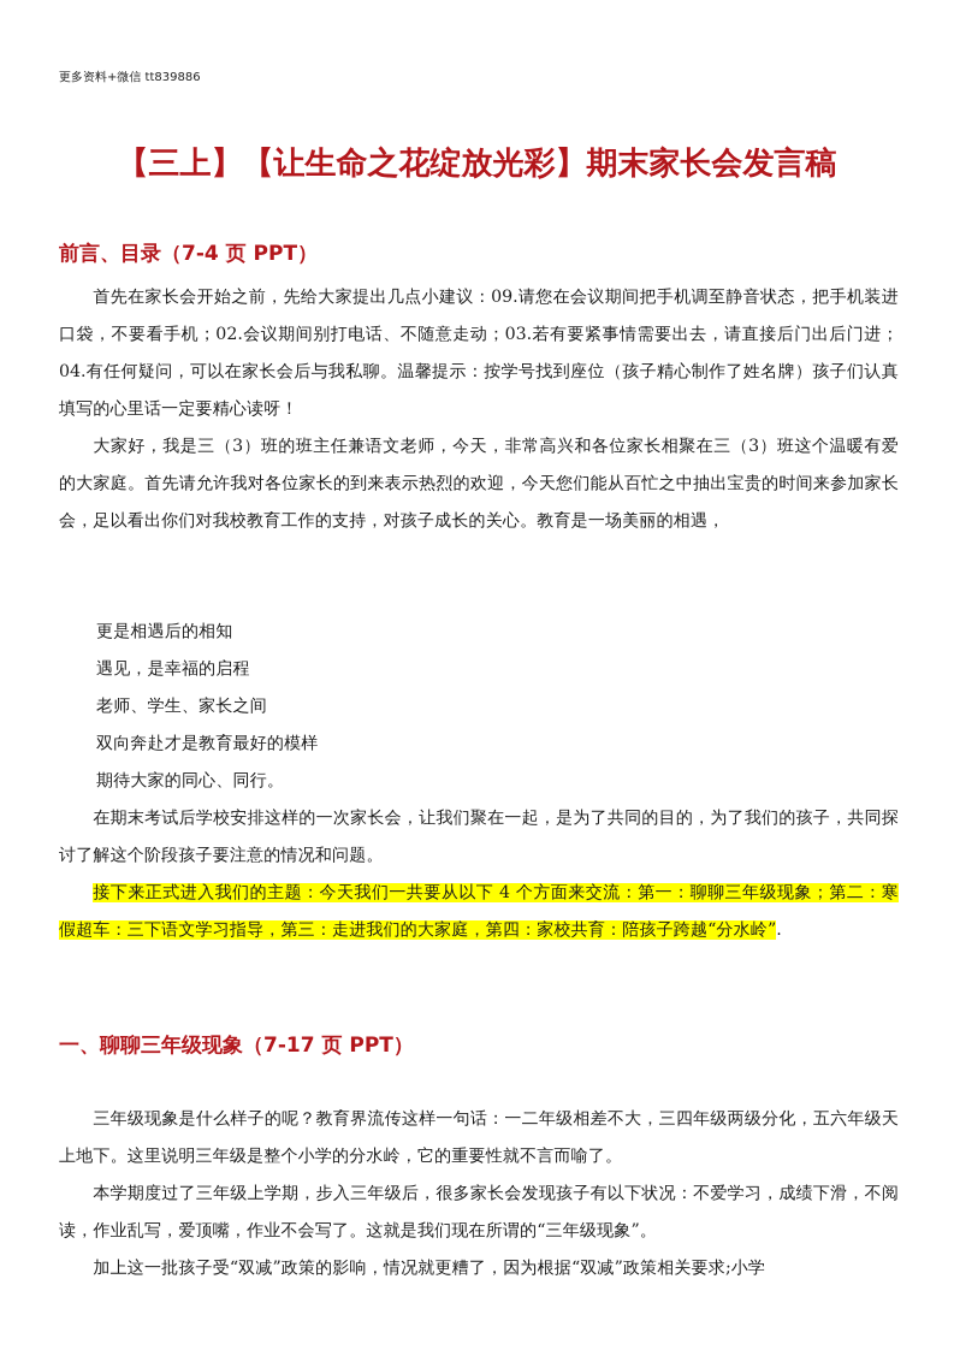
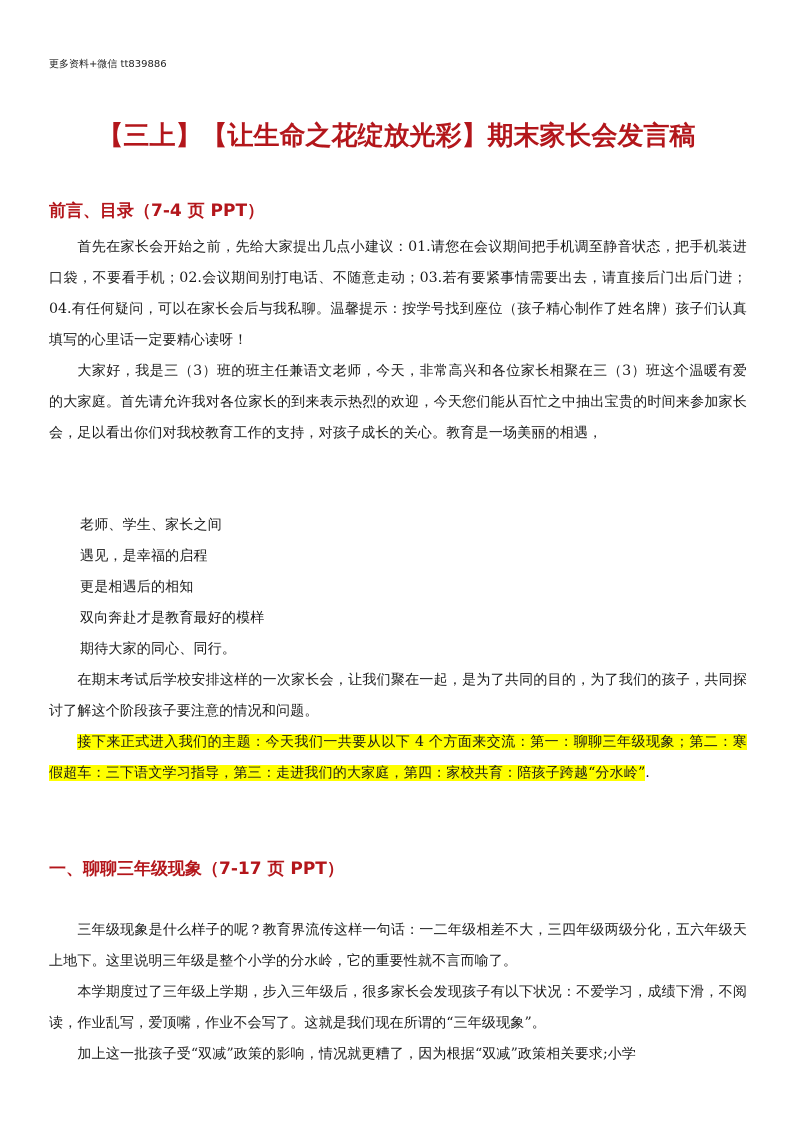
  更多资料+微信 tt839886
  【三上】【让生命之花绽放光彩】期末家长会发言稿
  前言、目录（7-4 页 PPT）
- 首先在家长会开始之前，先给大家提出几点小建议：09.请您在会议期间把手机调至静音状态，把手机装进口袋，不要看手机；02.会议期间别打电话、不随意走动；03.若有要紧事情需要出去，请直接后门出后门进；04.有任何疑问，可以在家长会后与我私聊。温馨提示：按学号找到座位（孩子精心制作了姓名牌）孩子们认真填写的心里话一定要精心读呀！
+ 首先在家长会开始之前，先给大家提出几点小建议：01.请您在会议期间把手机调至静音状态，把手机装进口袋，不要看手机；02.会议期间别打电话、不随意走动；03.若有要紧事情需要出去，请直接后门出后门进；04.有任何疑问，可以在家长会后与我私聊。温馨提示：按学号找到座位（孩子精心制作了姓名牌）孩子们认真填写的心里话一定要精心读呀！
  大家好，我是三（3）班的班主任兼语文老师，今天，非常高兴和各位家长相聚在三（3）班这个温暖有爱的大家庭。首先请允许我对各位家长的到来表示热烈的欢迎，今天您们能从百忙之中抽出宝贵的时间来参加家长会，足以看出你们对我校教育工作的支持，对孩子成长的关心。教育是一场美丽的相遇，
- 更是相遇后的相知
+ 老师、学生、家长之间
  遇见，是幸福的启程
- 老师、学生、家长之间
+ 更是相遇后的相知
  双向奔赴才是教育最好的模样
  期待大家的同心、同行。
  在期末考试后学校安排这样的一次家长会，让我们聚在一起，是为了共同的目的，为了我们的孩子，共同探讨了解这个阶段孩子要注意的情况和问题。
  接下来正式进入我们的主题：今天我们一共要从以下 4 个方面来交流：第一：聊聊三年级现象；第二：寒假超车：三下语文学习指导，第三：走进我们的大家庭，第四：家校共育：陪孩子跨越“分水岭”.
  一、聊聊三年级现象（7-17 页 PPT）
  三年级现象是什么样子的呢？教育界流传这样一句话：一二年级相差不大，三四年级两级分化，五六年级天上地下。这里说明三年级是整个小学的分水岭，它的重要性就不言而喻了。
  本学期度过了三年级上学期，步入三年级后，很多家长会发现孩子有以下状况：不爱学习，成绩下滑，不阅读，作业乱写，爱顶嘴，作业不会写了。这就是我们现在所谓的“三年级现象”。
  加上这一批孩子受“双减”政策的影响，情况就更糟了，因为根据“双减”政策相关要求;小学
